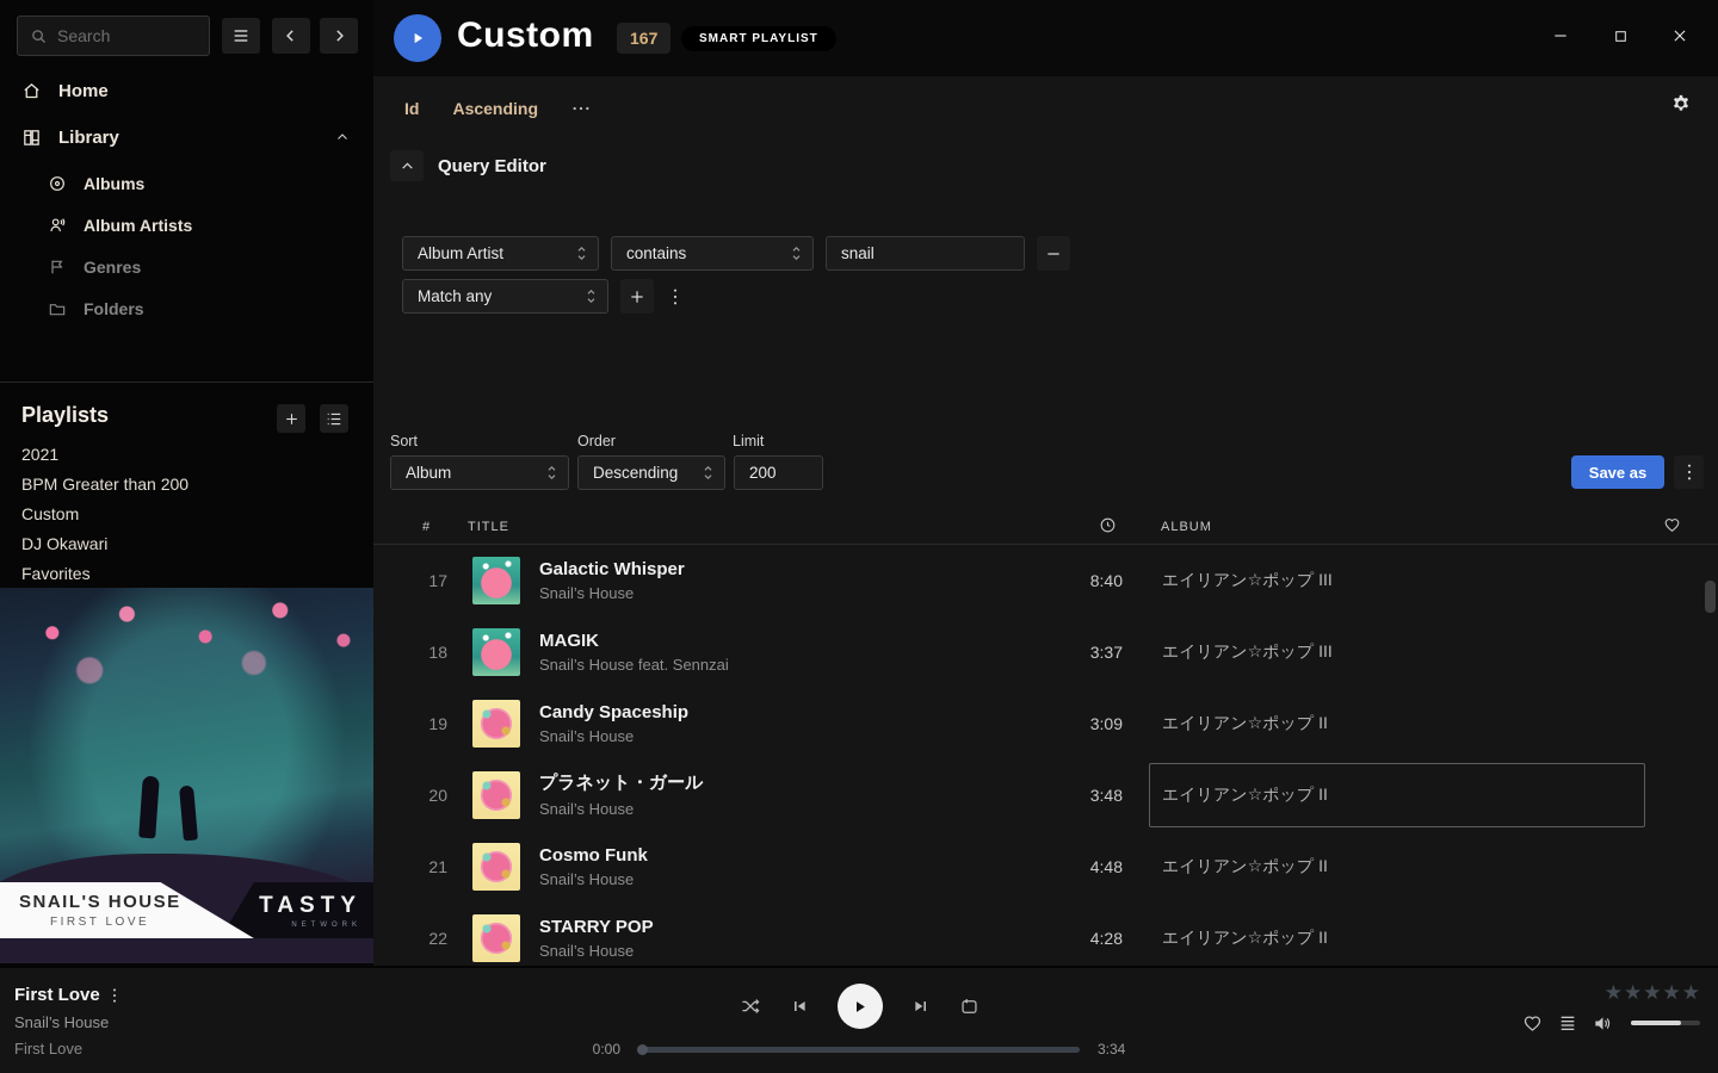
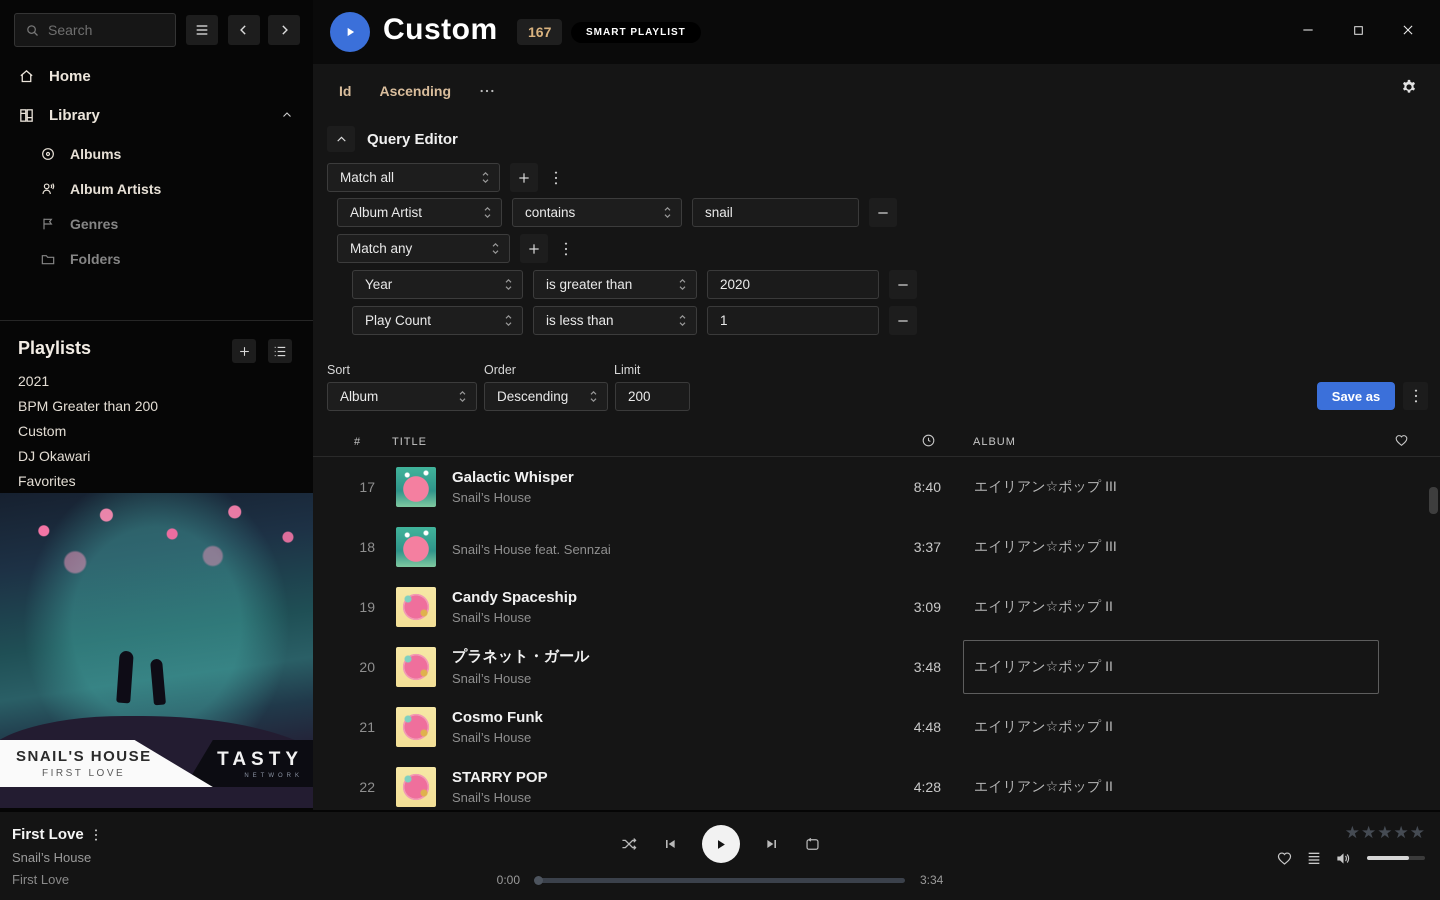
  Search
  Home
  Library
  Albums
  Album Artists
  Genres
  Folders
  Playlists
  2021
  BPM Greater than 200
  Custom
  DJ Okawari
  Favorites
  TASTY
  SNAIL'S HOUSE
  FIRST LOVE
  Custom
  167
  SMART PLAYLIST
  Id
  Ascending
  Query Editor
+ Match all
  Album Artist
  contains
  snail
  Match any
+ Year
+ is greater than
+ 2020
+ Play Count
+ is less than
+ 1
  Sort
  Order
  Limit
  Album
  Descending
  200
  Save as
  #
  TITLE
  ALBUM
  17
  Galactic Whisper
  Snail’s House
  8:40
  エイリアン☆ポップ III
  18
- MAGIK
  Snail’s House feat. Sennzai
  3:37
  エイリアン☆ポップ III
  19
  Candy Spaceship
  Snail’s House
  3:09
  エイリアン☆ポップ II
  20
  プラネット・ガール
  Snail’s House
  3:48
  エイリアン☆ポップ II
  21
  Cosmo Funk
  Snail’s House
  4:48
  エイリアン☆ポップ II
  22
  STARRY POP
  Snail’s House
  4:28
  エイリアン☆ポップ II
  First Love
  Snail’s House
  First Love
  0:00
  3:34
  ★
  ★
  ★
  ★
  ★
